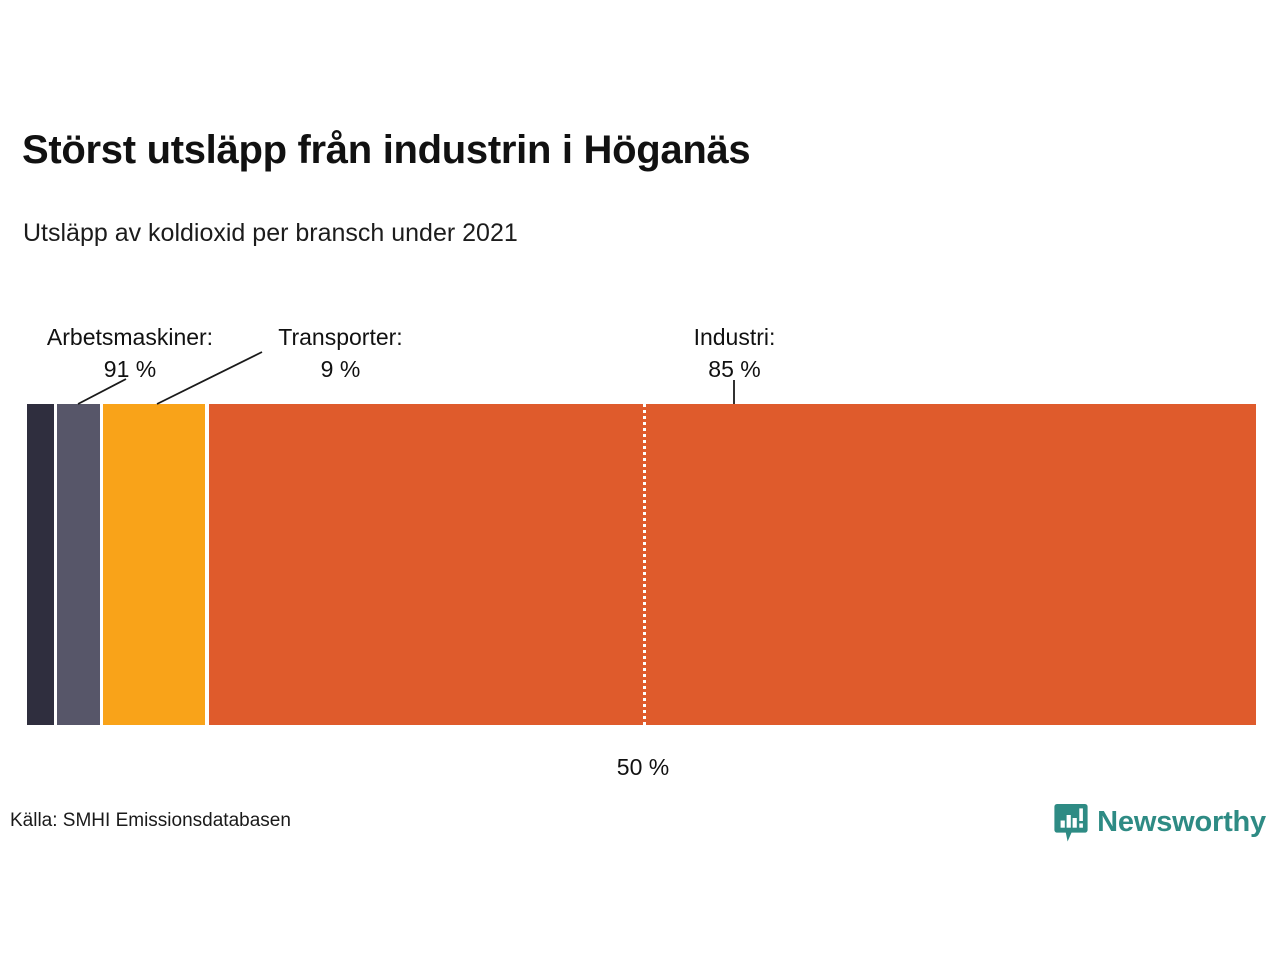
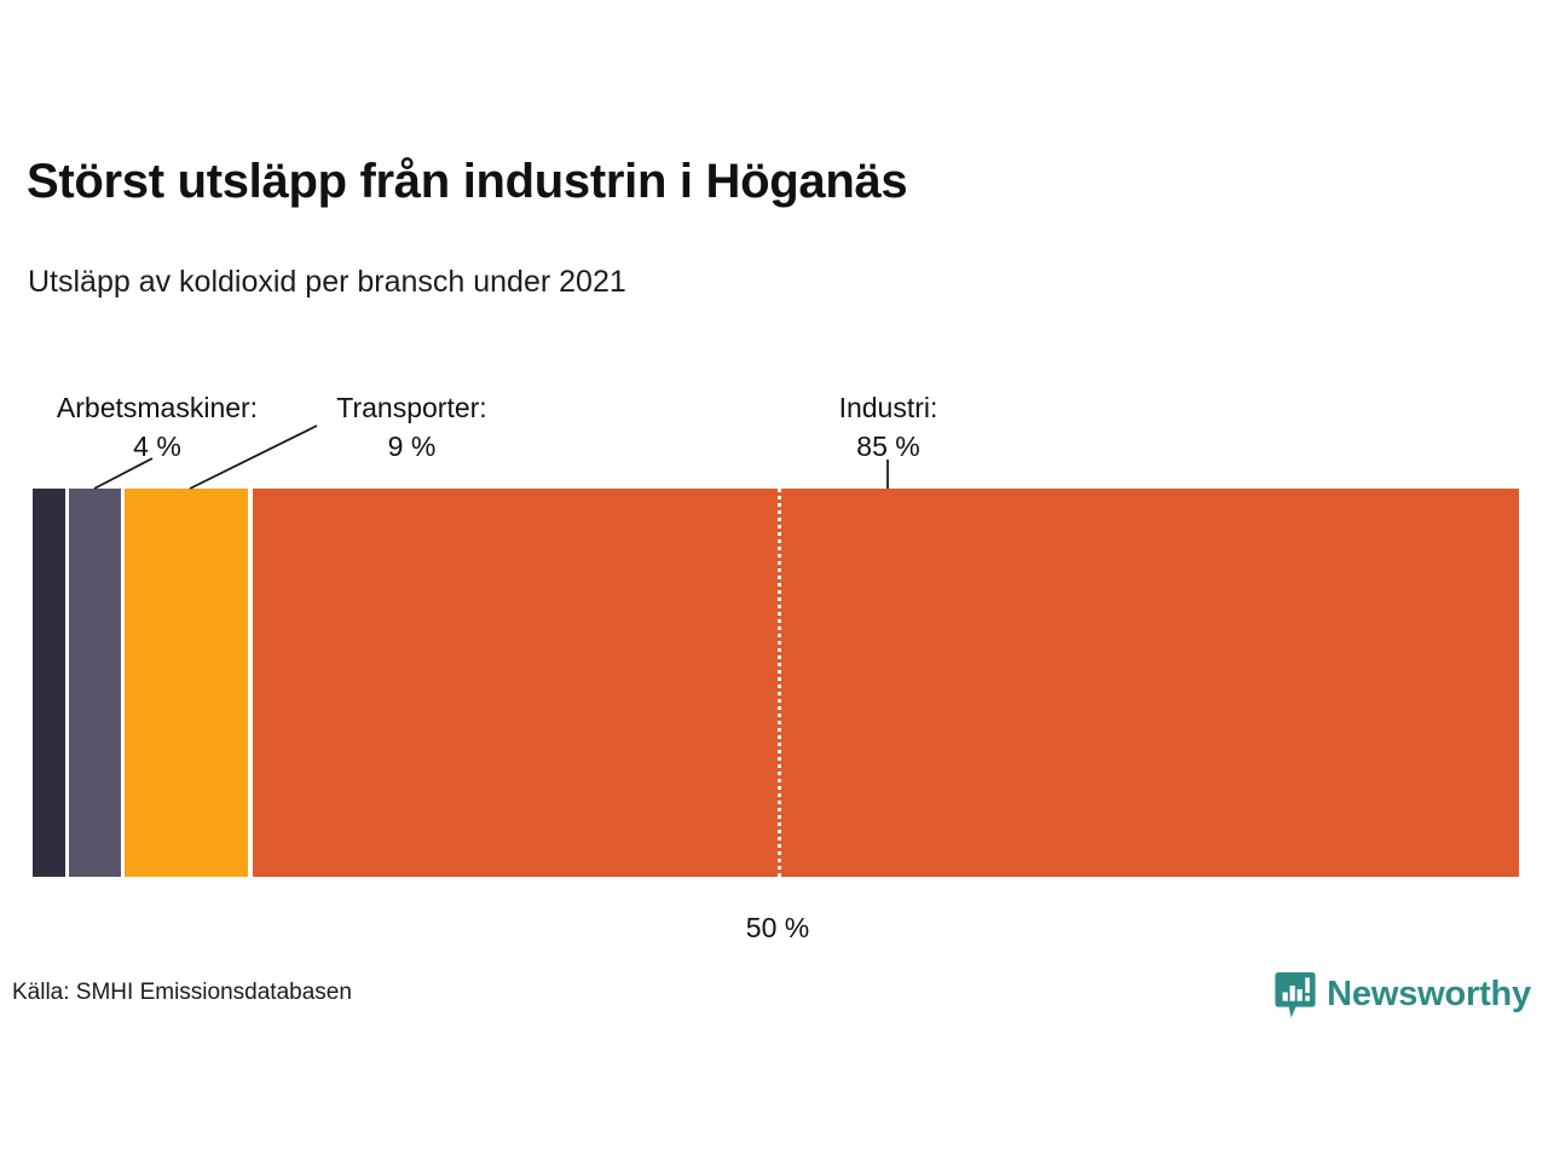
  Störst utsläpp från industrin i Höganäs
  Utsläpp av koldioxid per bransch under 2021
  50 %
  Arbetsmaskiner:
- 91 %
+ 4 %
  Transporter:
  9 %
  Industri:
  85 %
  Källa: SMHI Emissionsdatabasen
  Newsworthy
